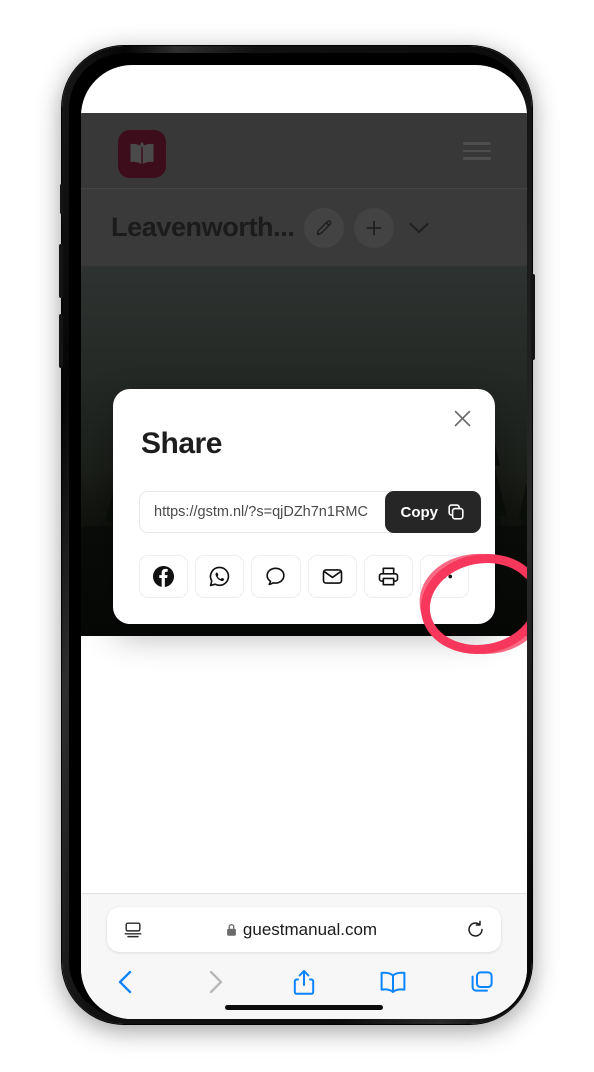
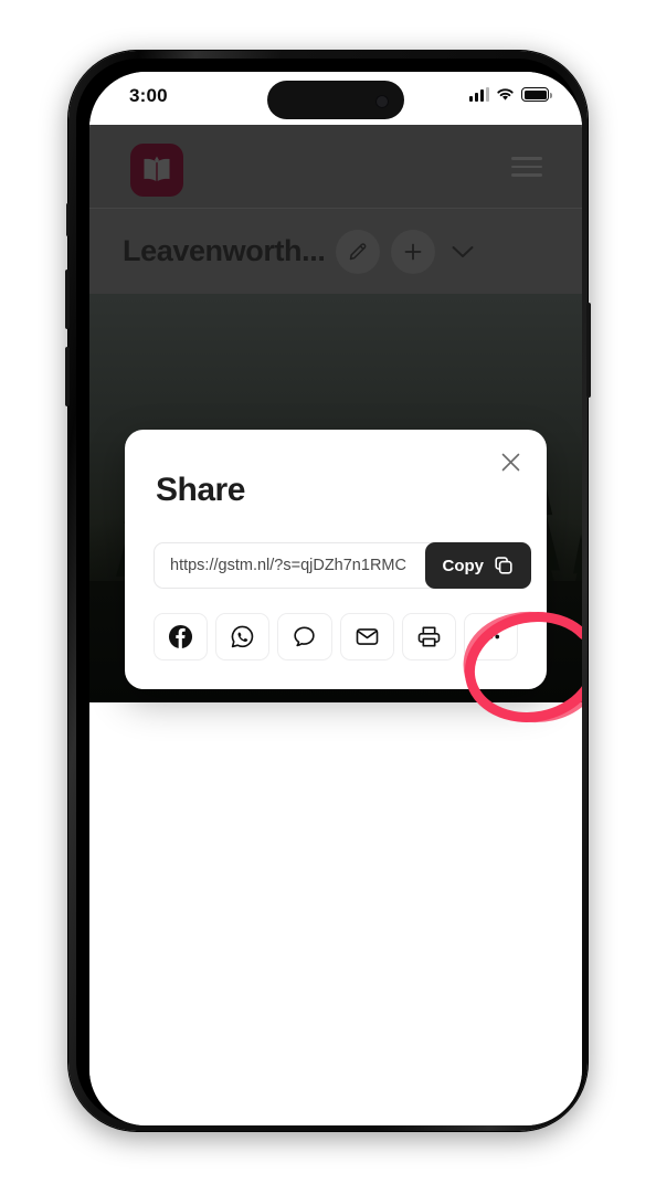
+ 3:00
  Leavenworth...
  Share
  https://gstm.nl/?s=qjDZh7n1RMC
  Copy
- guestmanual.com
